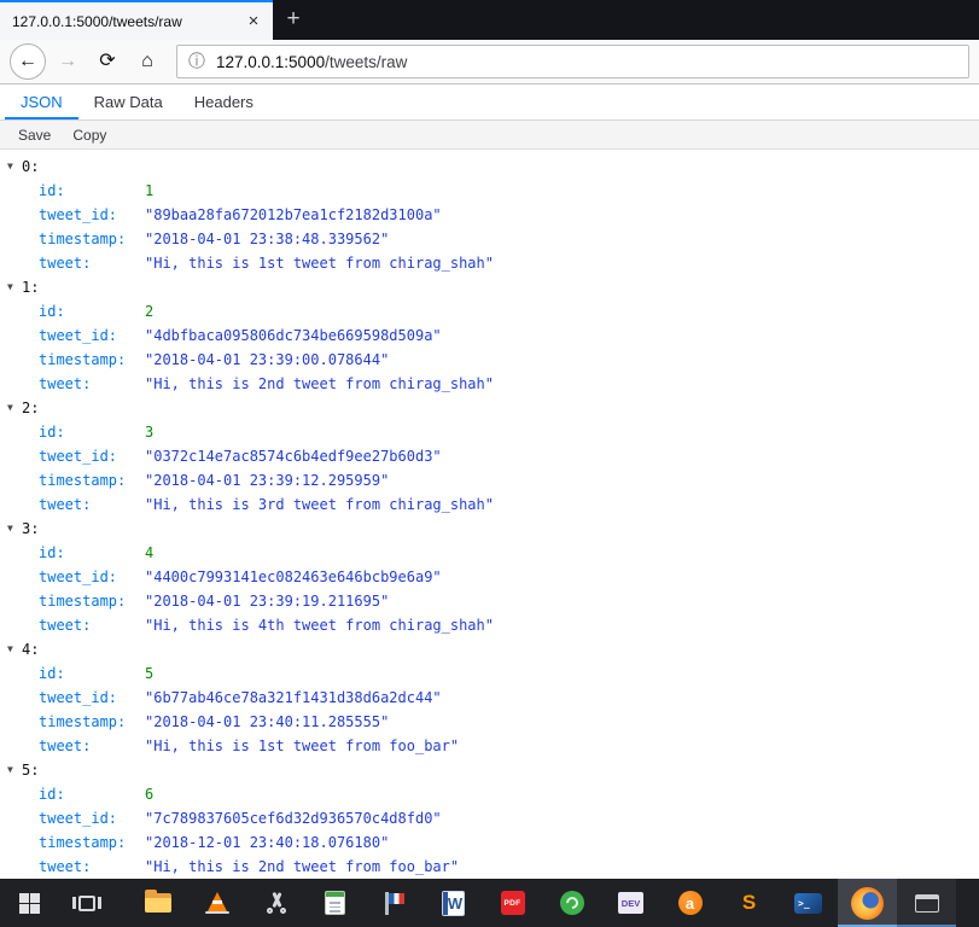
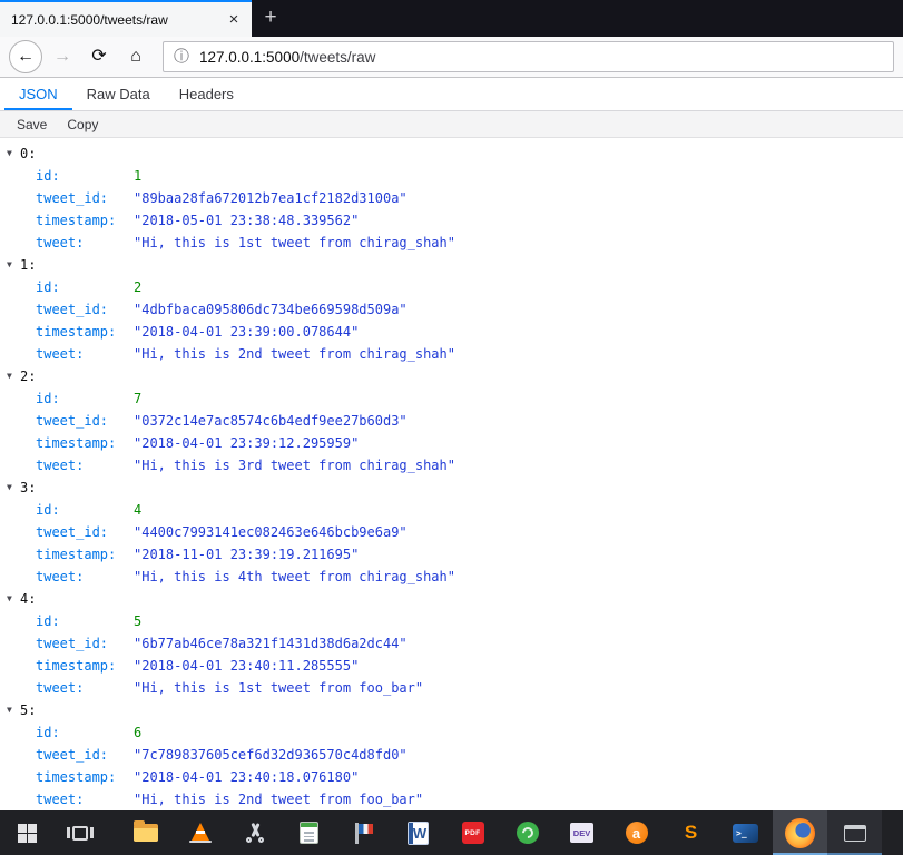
  127.0.0.1:5000/tweets/raw
  ×
  +
  ←
  →
  ⟳
  ⌂
  ⓘ
  127.0.0.1:5000/tweets/raw
  JSON
  Raw Data
  Headers
  Save
  Copy
  ▼
  0:
  id:
  1
  tweet_id:
  "89baa28fa672012b7ea1cf2182d3100a"
  timestamp:
- "2018-04-01 23:38:48.339562"
+ "2018-05-01 23:38:48.339562"
  tweet:
  "Hi, this is 1st tweet from chirag_shah"
  ▼
  1:
  id:
  2
  tweet_id:
  "4dbfbaca095806dc734be669598d509a"
  timestamp:
  "2018-04-01 23:39:00.078644"
  tweet:
  "Hi, this is 2nd tweet from chirag_shah"
  ▼
  2:
  id:
- 3
+ 7
  tweet_id:
  "0372c14e7ac8574c6b4edf9ee27b60d3"
  timestamp:
  "2018-04-01 23:39:12.295959"
  tweet:
  "Hi, this is 3rd tweet from chirag_shah"
  ▼
  3:
  id:
  4
  tweet_id:
  "4400c7993141ec082463e646bcb9e6a9"
  timestamp:
- "2018-04-01 23:39:19.211695"
+ "2018-11-01 23:39:19.211695"
  tweet:
  "Hi, this is 4th tweet from chirag_shah"
  ▼
  4:
  id:
  5
  tweet_id:
  "6b77ab46ce78a321f1431d38d6a2dc44"
  timestamp:
  "2018-04-01 23:40:11.285555"
  tweet:
  "Hi, this is 1st tweet from foo_bar"
  ▼
  5:
  id:
  6
  tweet_id:
  "7c789837605cef6d32d936570c4d8fd0"
  timestamp:
- "2018-12-01 23:40:18.076180"
+ "2018-04-01 23:40:18.076180"
  tweet:
  "Hi, this is 2nd tweet from foo_bar"
  W
  DEV
  a
  S
  >_
